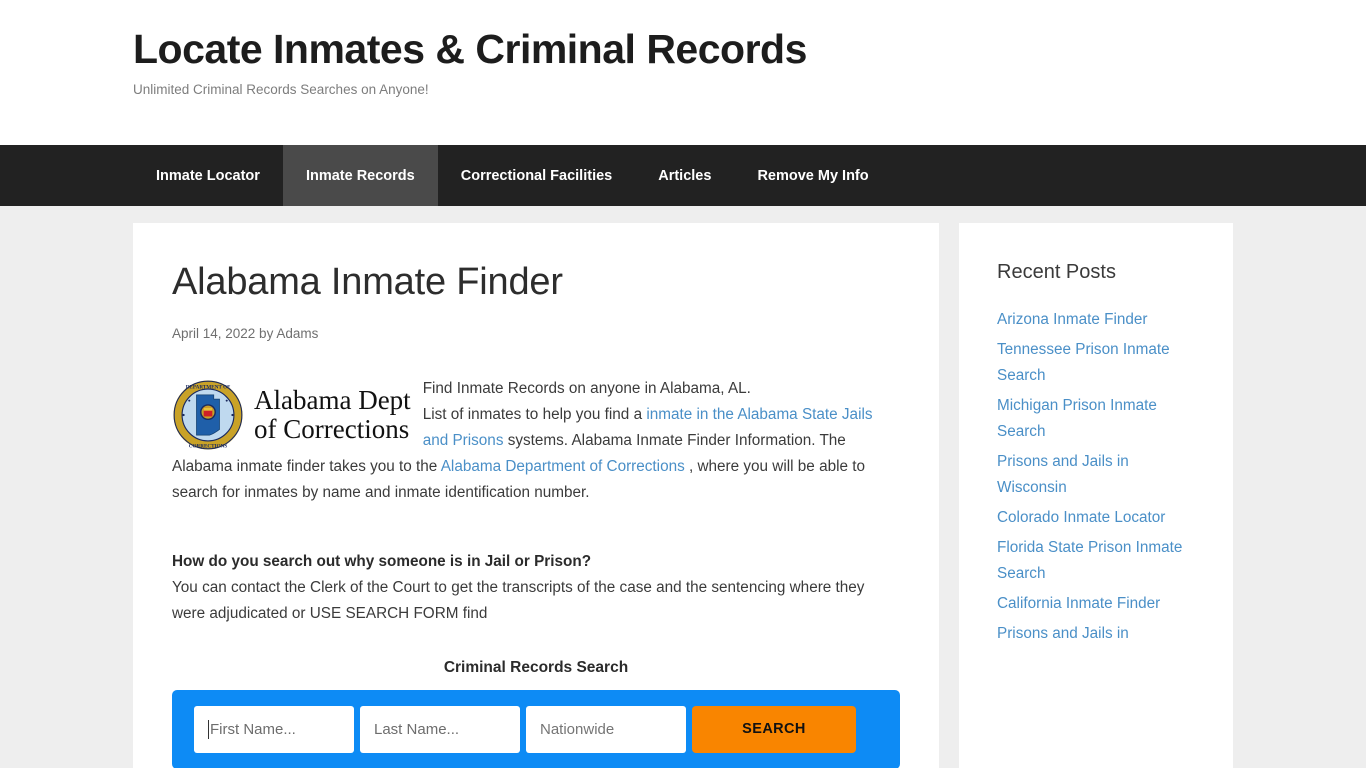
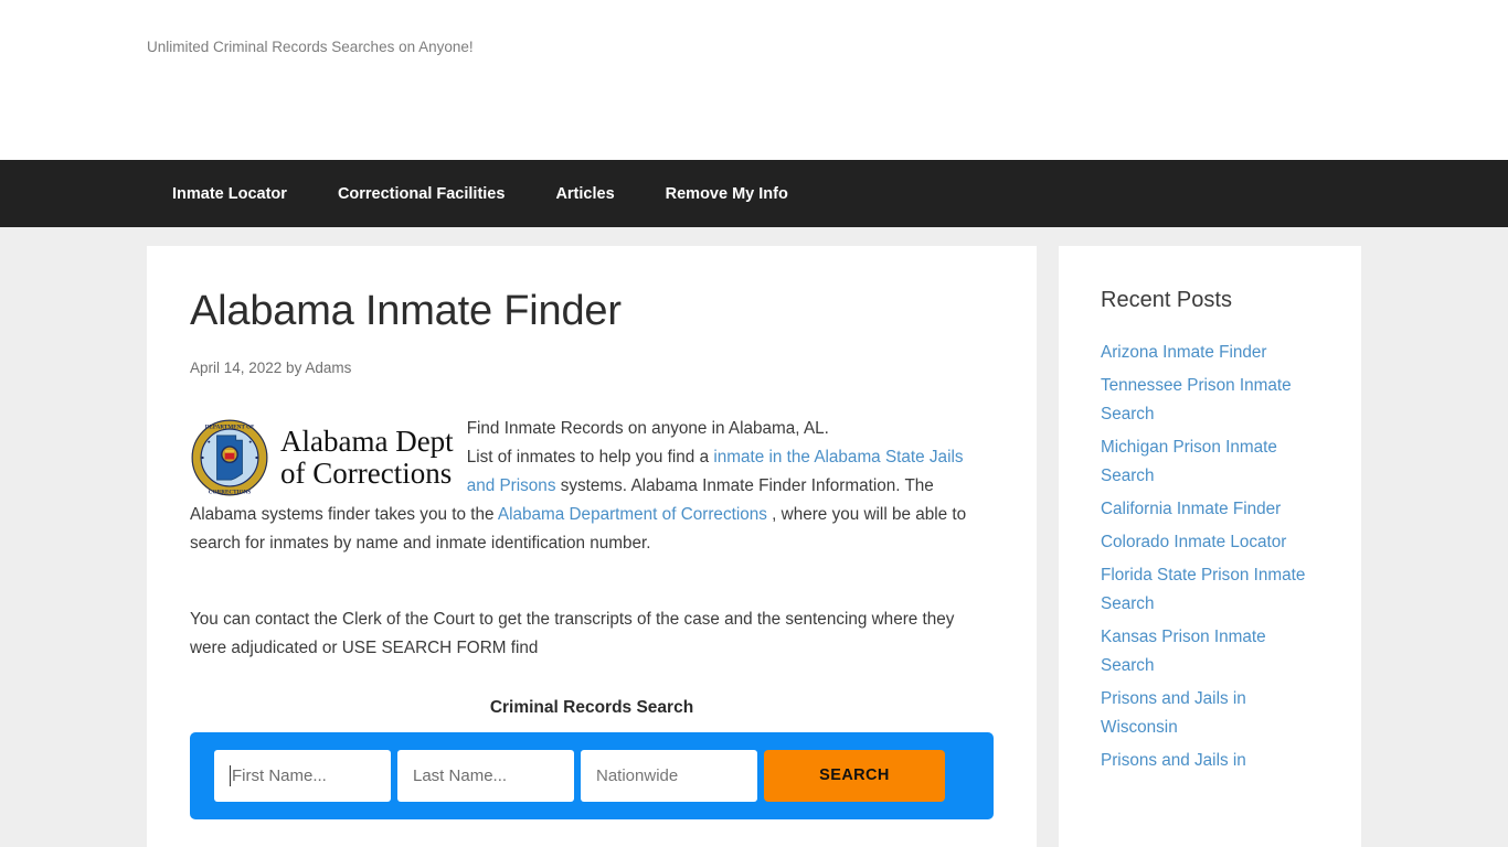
- Locate Inmates & Criminal Records
  Unlimited Criminal Records Searches on Anyone!
  Inmate Locator
- Inmate Records
  Correctional Facilities
  Articles
  Remove My Info
  Alabama Inmate Finder
  April 14, 2022 by Adams
  Alabama Dept
  of Corrections
  Find Inmate Records on anyone in Alabama, AL.
- List of inmates to help you find a inmate in the Alabama State Jails and Prisons systems. Alabama Inmate Finder Information. The Alabama inmate finder takes you to the Alabama Department of Corrections , where you will be able to search for inmates by name and inmate identification number.
+ List of inmates to help you find a inmate in the Alabama State Jails and Prisons systems. Alabama Inmate Finder Information. The Alabama systems finder takes you to the Alabama Department of Corrections , where you will be able to search for inmates by name and inmate identification number.
- How do you search out why someone is in Jail or Prison?
  You can contact the Clerk of the Court to get the transcripts of the case and the sentencing where they were adjudicated or USE SEARCH FORM find
  Criminal Records Search
  First Name...
  Last Name...
  Nationwide
  SEARCH
  Recent Posts
  Arizona Inmate Finder
  Tennessee Prison Inmate Search
  Michigan Prison Inmate Search
- Prisons and Jails in Wisconsin
+ California Inmate Finder
  Colorado Inmate Locator
  Florida State Prison Inmate Search
+ Kansas Prison Inmate Search
- California Inmate Finder
+ Prisons and Jails in Wisconsin
  Prisons and Jails in
